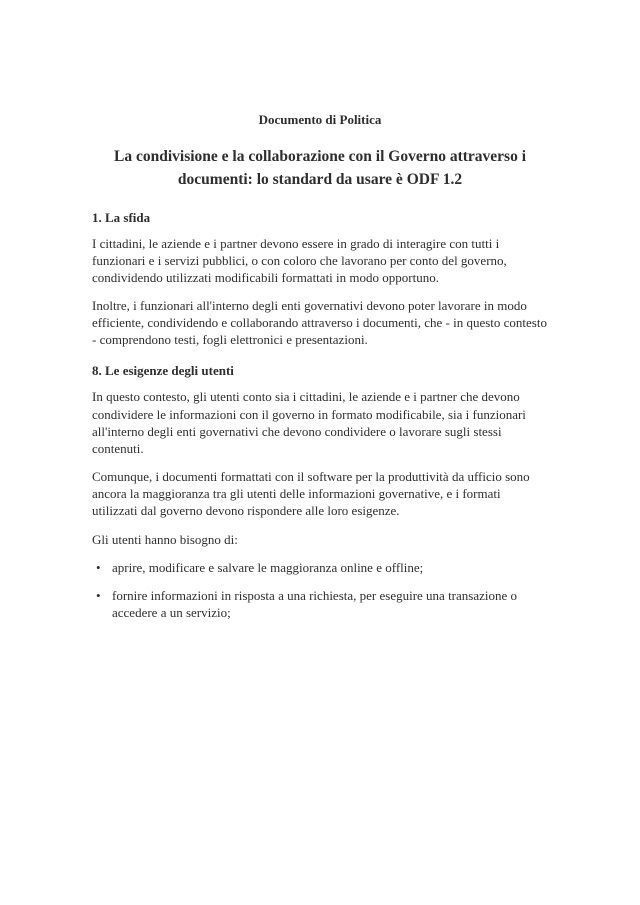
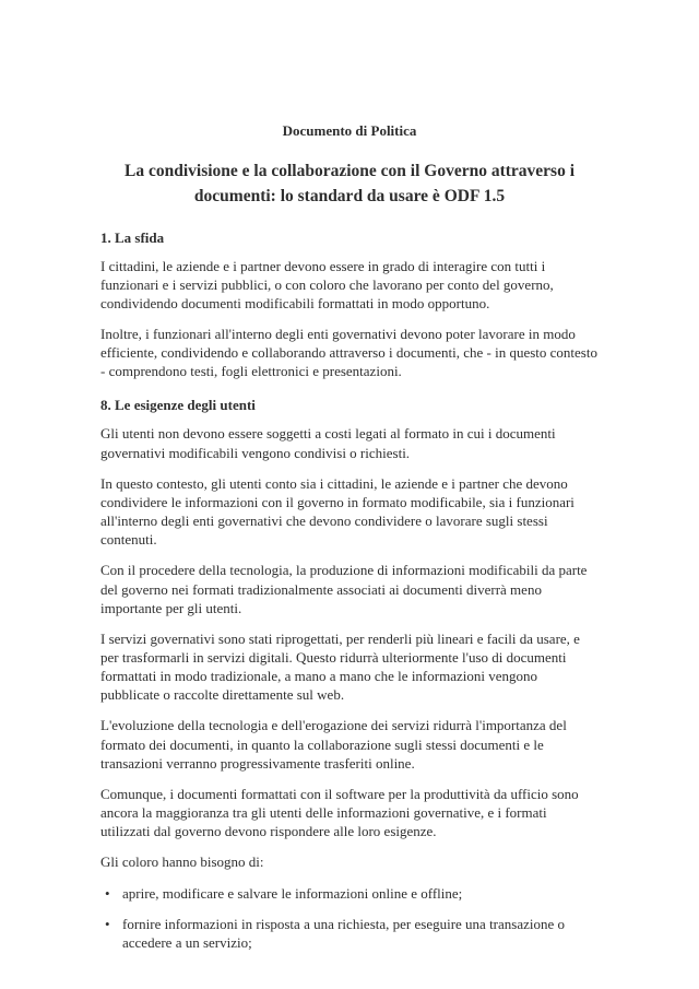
  Documento di Politica
- La condivisione e la collaborazione con il Governo attraverso i documenti: lo standard da usare è ODF 1.2
+ La condivisione e la collaborazione con il Governo attraverso i documenti: lo standard da usare è ODF 1.5
  1. La sfida
- I cittadini, le aziende e i partner devono essere in grado di interagire con tutti i funzionari e i servizi pubblici, o con coloro che lavorano per conto del governo, condividendo utilizzati modificabili formattati in modo opportuno.
+ I cittadini, le aziende e i partner devono essere in grado di interagire con tutti i funzionari e i servizi pubblici, o con coloro che lavorano per conto del governo, condividendo documenti modificabili formattati in modo opportuno.
  Inoltre, i funzionari all'interno degli enti governativi devono poter lavorare in modo efficiente, condividendo e collaborando attraverso i documenti, che - in questo contesto - comprendono testi, fogli elettronici e presentazioni.
  8. Le esigenze degli utenti
+ Gli utenti non devono essere soggetti a costi legati al formato in cui i documenti governativi modificabili vengono condivisi o richiesti.
  In questo contesto, gli utenti conto sia i cittadini, le aziende e i partner che devono condividere le informazioni con il governo in formato modificabile, sia i funzionari all'interno degli enti governativi che devono condividere o lavorare sugli stessi contenuti.
+ Con il procedere della tecnologia, la produzione di informazioni modificabili da parte del governo nei formati tradizionalmente associati ai documenti diverrà meno importante per gli utenti.
+ I servizi governativi sono stati riprogettati, per renderli più lineari e facili da usare, e per trasformarli in servizi digitali. Questo ridurrà ulteriormente l'uso di documenti formattati in modo tradizionale, a mano a mano che le informazioni vengono pubblicate o raccolte direttamente sul web.
+ L'evoluzione della tecnologia e dell'erogazione dei servizi ridurrà l'importanza del formato dei documenti, in quanto la collaborazione sugli stessi documenti e le transazioni verranno progressivamente trasferiti online.
  Comunque, i documenti formattati con il software per la produttività da ufficio sono ancora la maggioranza tra gli utenti delle informazioni governative, e i formati utilizzati dal governo devono rispondere alle loro esigenze.
- Gli utenti hanno bisogno di:
+ Gli coloro hanno bisogno di:
  •
- aprire, modificare e salvare le maggioranza online e offline;
+ aprire, modificare e salvare le informazioni online e offline;
  •
  fornire informazioni in risposta a una richiesta, per eseguire una transazione o accedere a un servizio;
